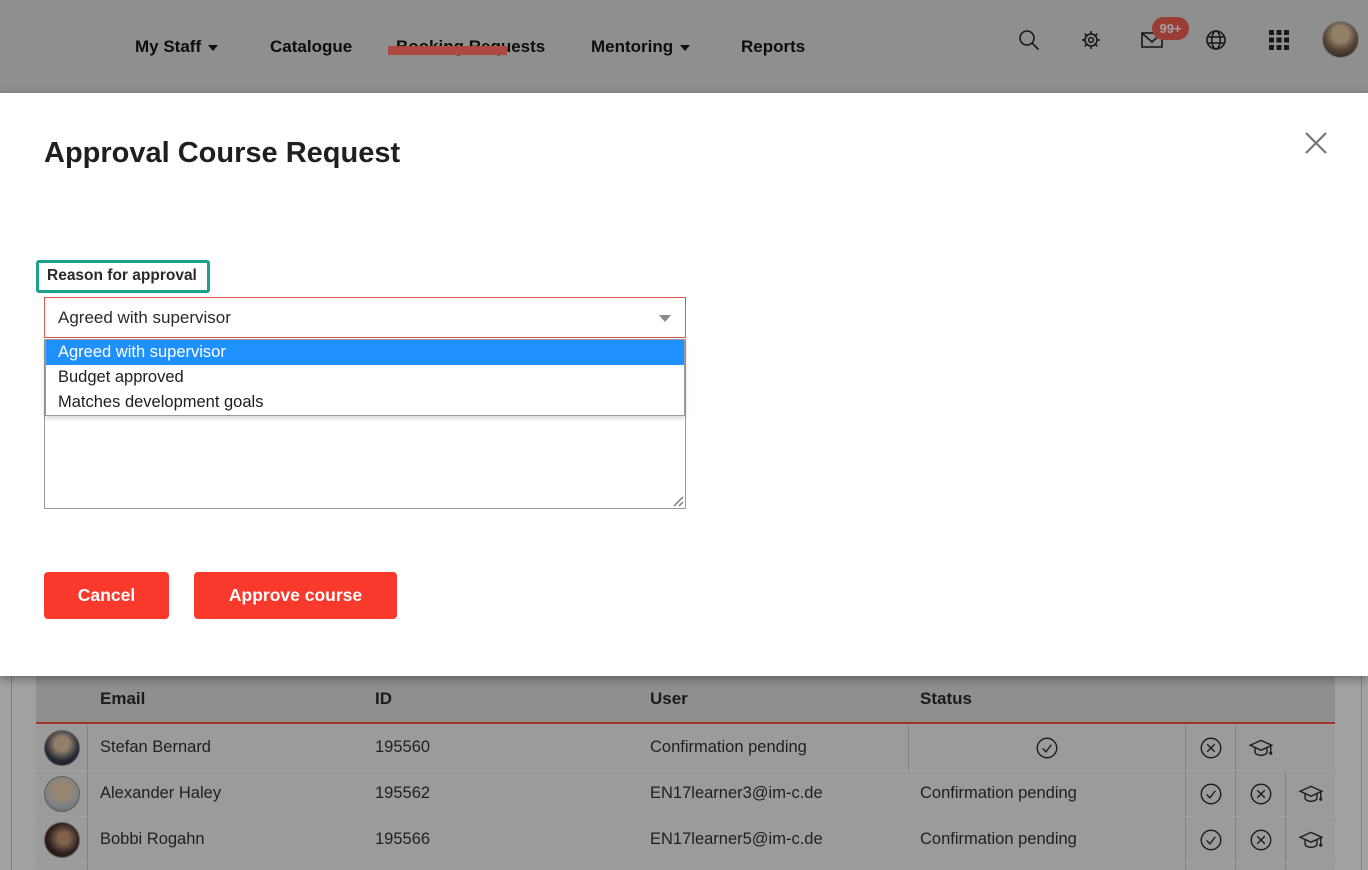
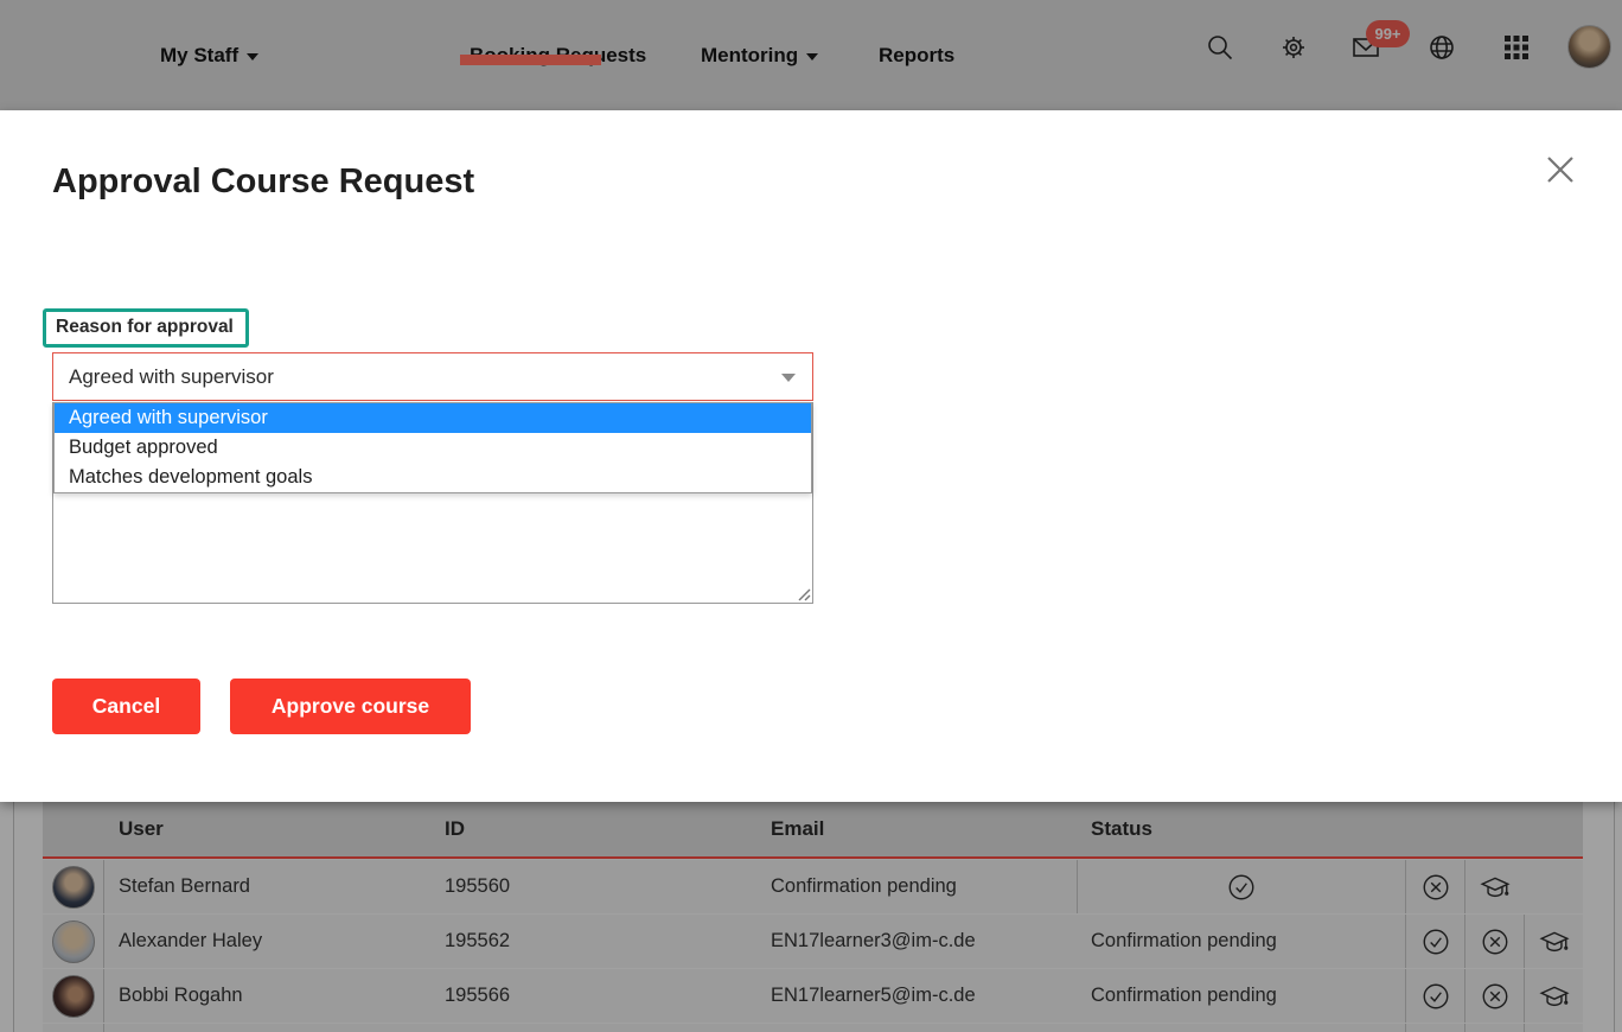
  My Staff
- Catalogue
  Mentoring
  Reports
  99+
- Email
+ User
  ID
- User
+ Email
  Status
  Stefan Bernard
  195560
  Confirmation pending
  Alexander Haley
  195562
  EN17learner3@im-c.de
  Confirmation pending
  Bobbi Rogahn
  195566
  EN17learner5@im-c.de
  Confirmation pending
  Approval Course Request
  Reason for approval
  Agreed with supervisor
  Agreed with supervisor
  Budget approved
  Matches development goals
  Cancel
  Approve course
